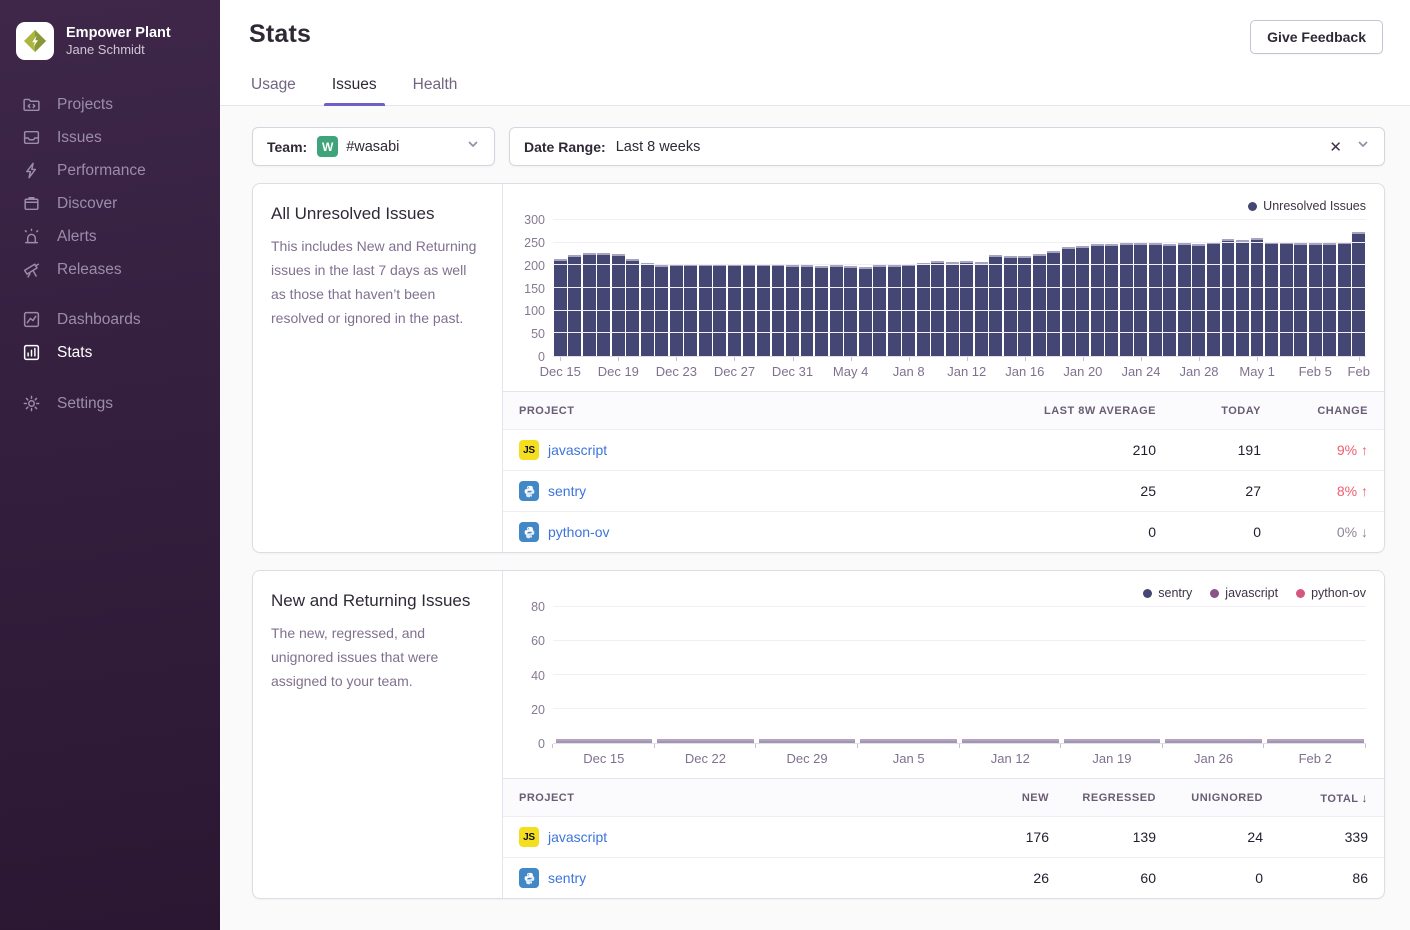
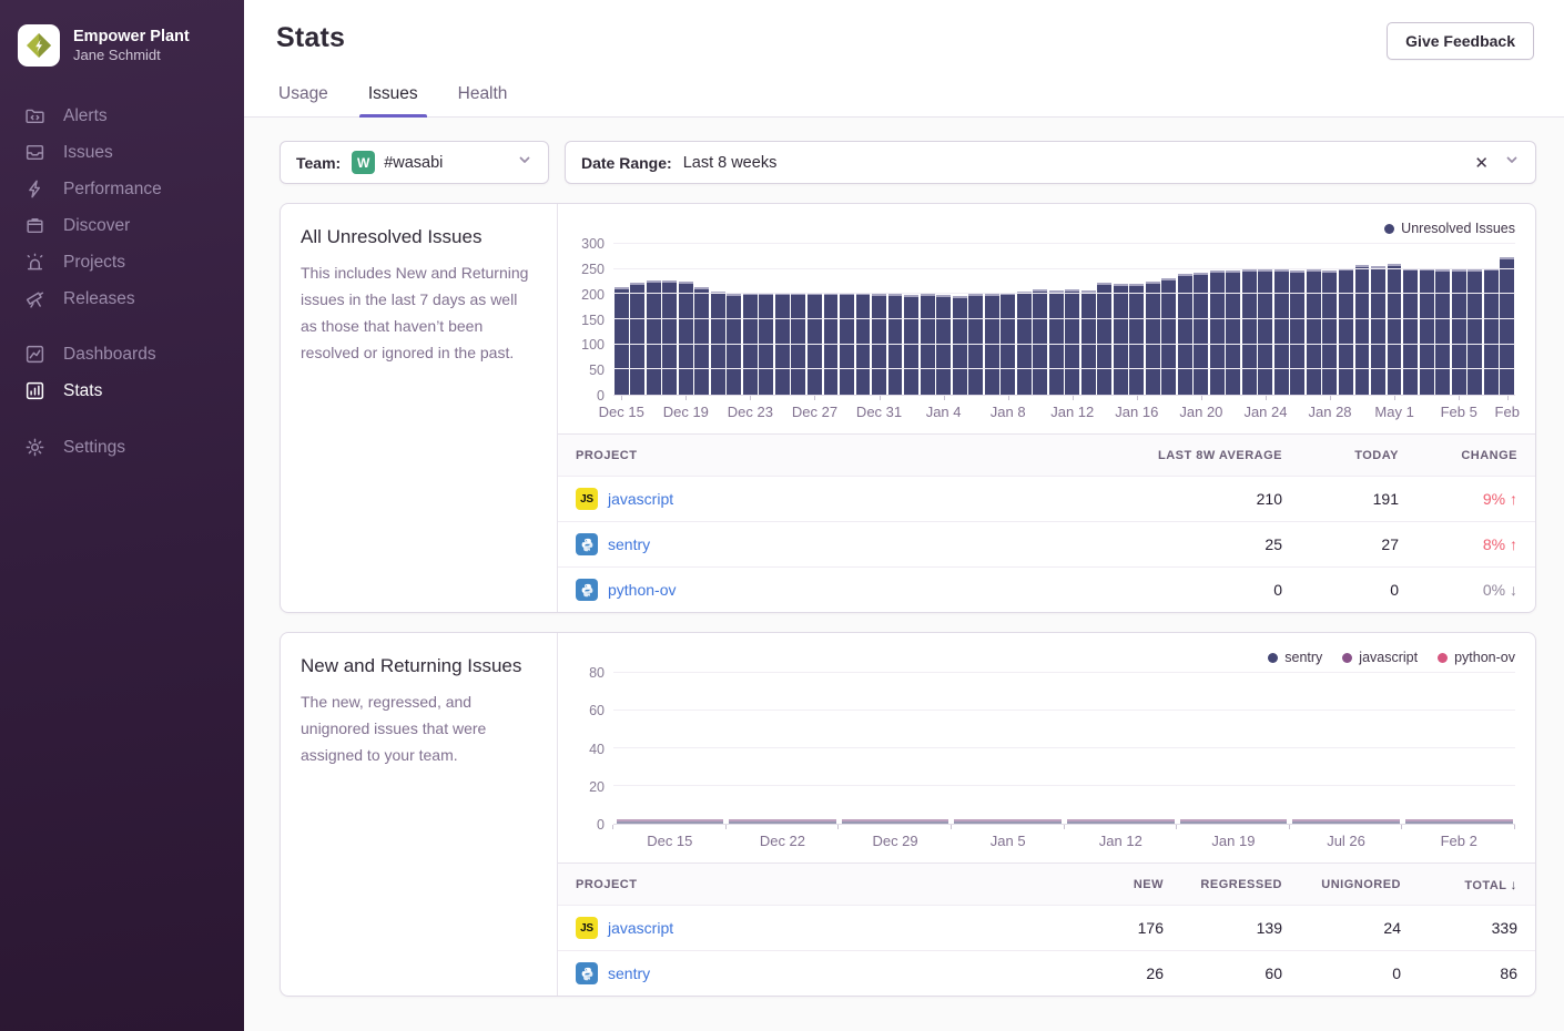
  Empower Plant
  Jane Schmidt
- Projects
+ Alerts
  Issues
  Performance
  Discover
- Alerts
+ Projects
  Releases
  Dashboards
  Stats
  Settings
  Stats
  Give Feedback
  Usage
  Issues
  Health
  Team:
  W
  #wasabi
  Date Range:
  Last 8 weeks
  ✕
  All Unresolved Issues
  This includes New and Returning issues in the last 7 days as well as those that haven’t been resolved or ignored in the past.
  Unresolved Issues
  0
  50
  100
  150
  200
  250
  300
  Dec 15
  Dec 19
  Dec 23
  Dec 27
  Dec 31
- May 4
+ Jan 4
  Jan 8
  Jan 12
  Jan 16
  Jan 20
  Jan 24
  Jan 28
  May 1
  Feb 5
  Feb
  PROJECT
  LAST 8W AVERAGE
  TODAY
  CHANGE
  JS
  javascript
  210
  191
  9% ↑
  sentry
  25
  27
  8% ↑
  python-ov
  0
  0
  0% ↓
  New and Returning Issues
  The new, regressed, and unignored issues that were assigned to your team.
  sentry
  javascript
  python-ov
  0
  20
  40
  60
  80
  Dec 15
  Dec 22
  Dec 29
  Jan 5
  Jan 12
  Jan 19
- Jan 26
+ Jul 26
  Feb 2
  PROJECT
  NEW
  REGRESSED
  UNIGNORED
  TOTAL ↓
  JS
  javascript
  176
  139
  24
  339
  sentry
  26
  60
  0
  86
